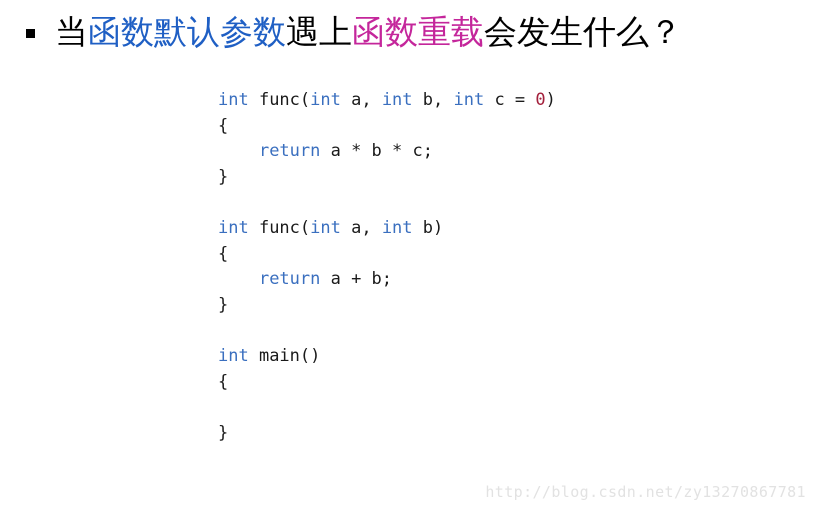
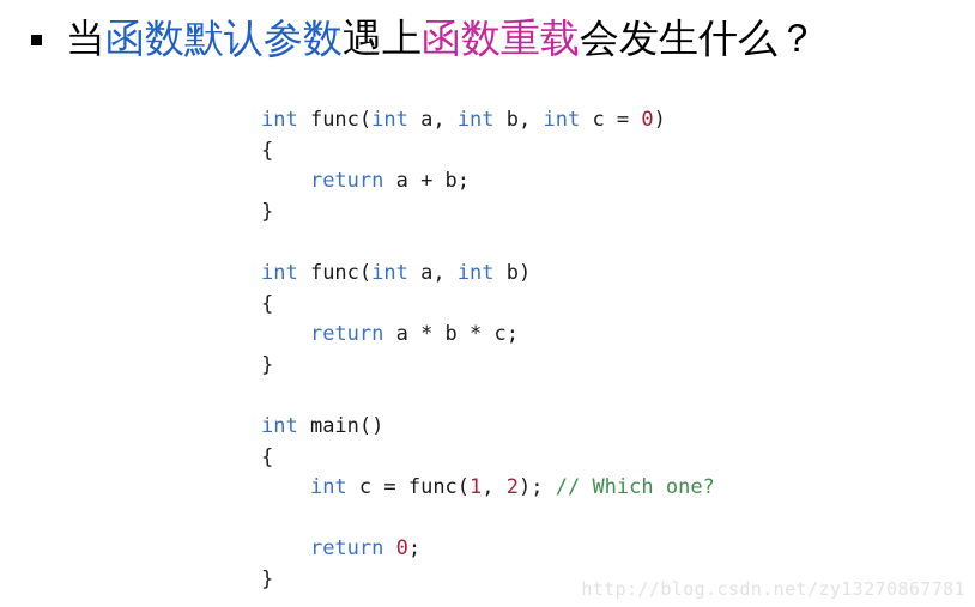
  当函数默认参数遇上函数重载会发生什么？
  int func(int a, int b, int c = 0)
  {
- return a * b * c;
+ return a + b;
  }
  int func(int a, int b)
  {
- return a + b;
+ return a * b * c;
  }
  int main()
  {
+ int c = func(1, 2); // Which one?
+ return 0;
  }
  http://blog.csdn.net/zy13270867781
